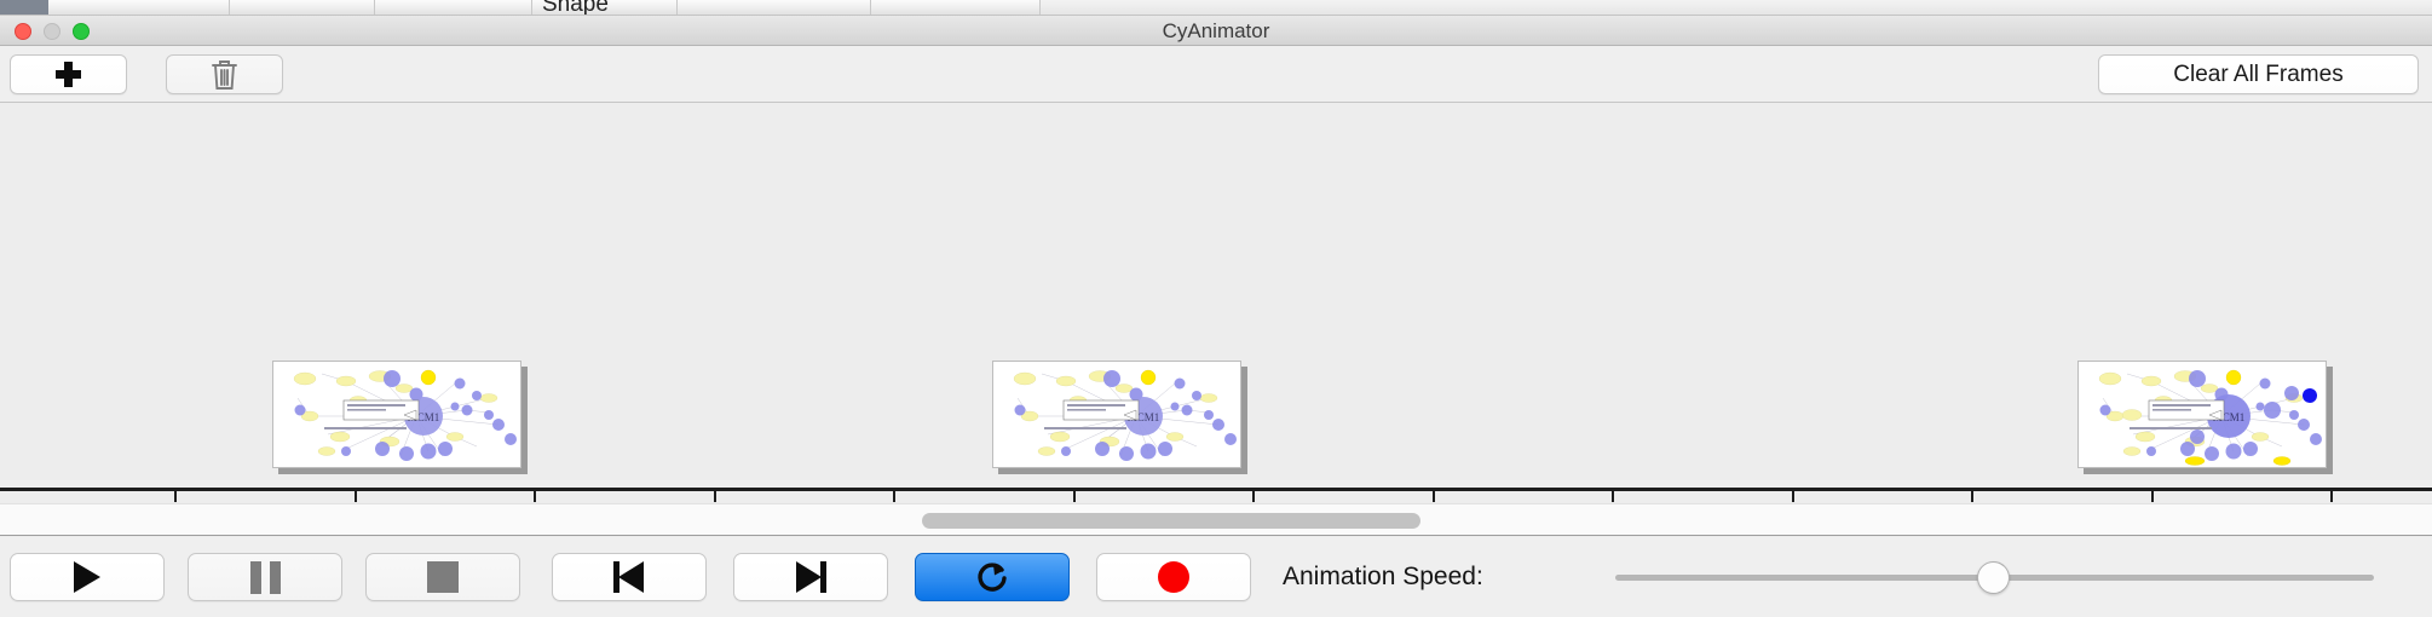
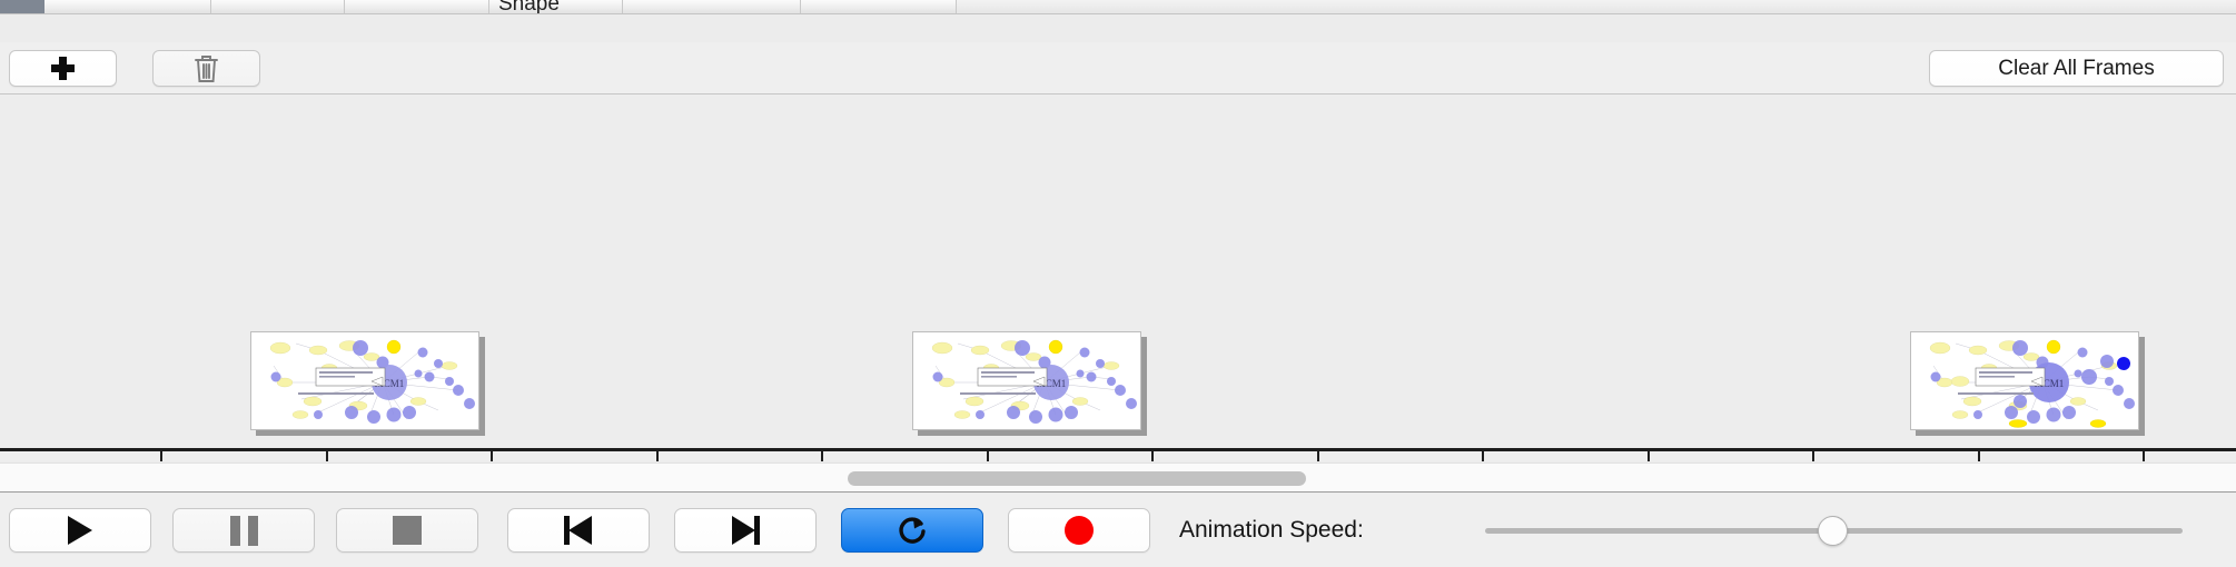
  Shape
- CyAnimator
  Clear All Frames
  CM1
  CM1
  CM1
  Animation Speed:
